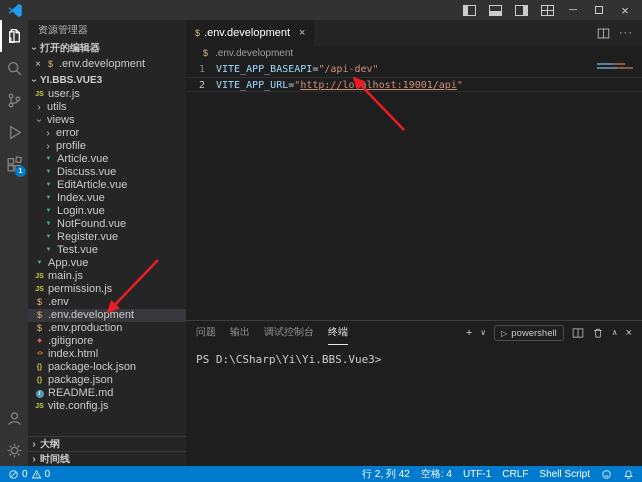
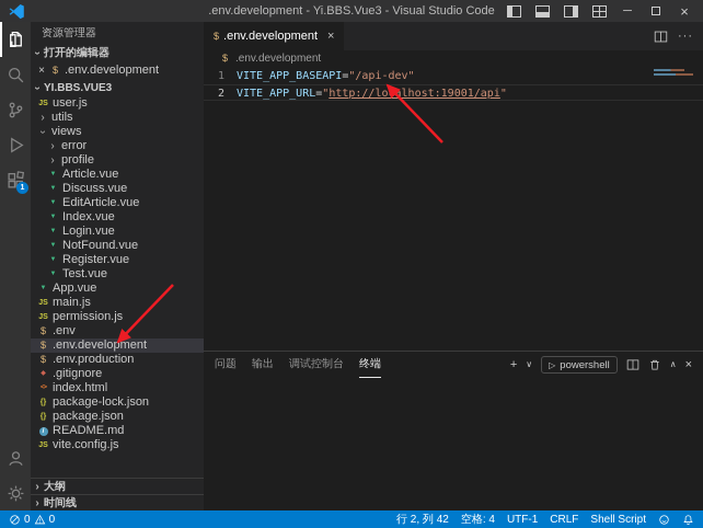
+ .env.development - Yi.BBS.Vue3 - Visual Studio Code
  ─
  ×
  资源管理器
  打开的编辑器
  ×
  $
  .env.development
  YI.BBS.VUE3
  user.js
  ›
  utils
  views
  ›
  error
  ›
  profile
  Article.vue
  Discuss.vue
  EditArticle.vue
  Index.vue
  Login.vue
  NotFound.vue
  Register.vue
  Test.vue
  App.vue
  main.js
  permission.js
  $
  .env
  $
  .env.development
  $
  .env.production
  .gitignore
  index.html
  package-lock.json
  package.json
  README.md
  vite.config.js
  ›
  大纲
  ›
  时间线
  $
  .env.development
  ×
  ···
  $
  .env.development
  1
  VITE_APP_BASEAPI="/api-dev"
  2
  VITE_APP_URL="http://localhost:19001/api"
  问题
  输出
  调试控制台
  终端
  +
  ∨
  ▷
  powershell
  ∧
  ×
- PS D:\CSharp\Yi\Yi.BBS.Vue3>
  0
  0
  行 2, 列 42
  空格: 4
  UTF-1
  CRLF
  Shell Script
